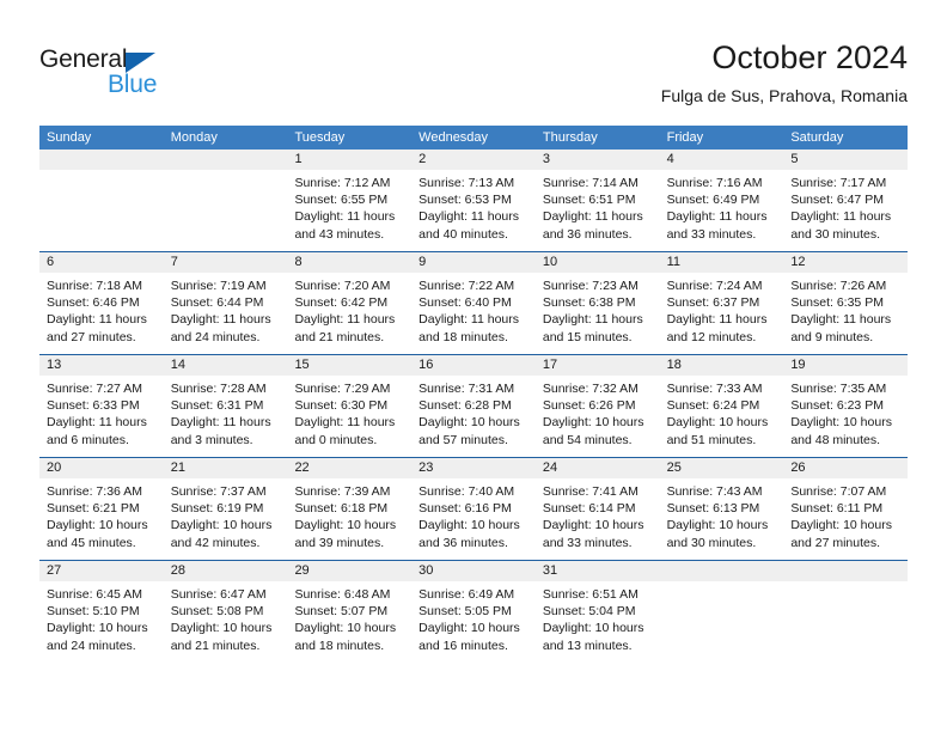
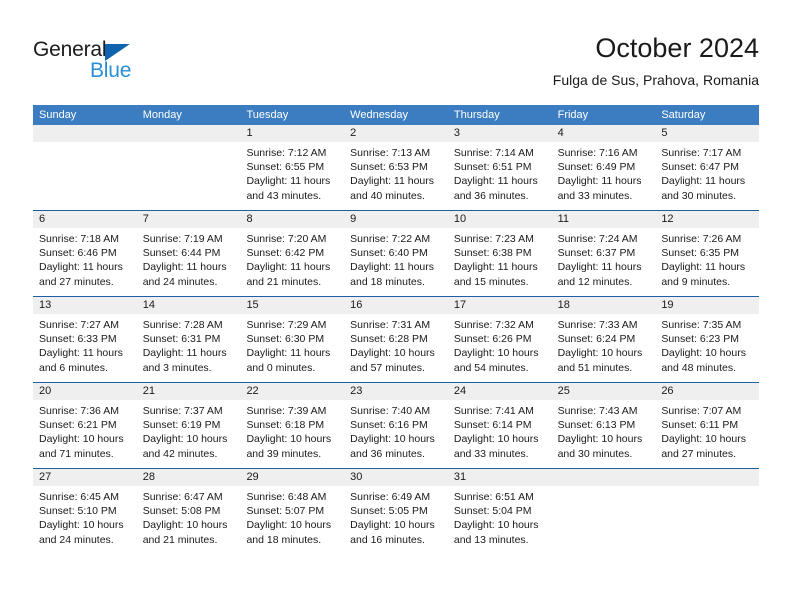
  General
  Blue
  October 2024
  Fulga de Sus, Prahova, Romania
  Sunday
  Monday
  Tuesday
  Wednesday
  Thursday
  Friday
  Saturday
  1
  Sunrise: 7:12 AM
  Sunset: 6:55 PM
  Daylight: 11 hours
  and 43 minutes.
  2
  Sunrise: 7:13 AM
  Sunset: 6:53 PM
  Daylight: 11 hours
  and 40 minutes.
  3
  Sunrise: 7:14 AM
  Sunset: 6:51 PM
  Daylight: 11 hours
  and 36 minutes.
  4
  Sunrise: 7:16 AM
  Sunset: 6:49 PM
  Daylight: 11 hours
  and 33 minutes.
  5
  Sunrise: 7:17 AM
  Sunset: 6:47 PM
  Daylight: 11 hours
  and 30 minutes.
  6
  Sunrise: 7:18 AM
  Sunset: 6:46 PM
  Daylight: 11 hours
  and 27 minutes.
  7
  Sunrise: 7:19 AM
  Sunset: 6:44 PM
  Daylight: 11 hours
  and 24 minutes.
  8
  Sunrise: 7:20 AM
  Sunset: 6:42 PM
  Daylight: 11 hours
  and 21 minutes.
  9
  Sunrise: 7:22 AM
  Sunset: 6:40 PM
  Daylight: 11 hours
  and 18 minutes.
  10
  Sunrise: 7:23 AM
  Sunset: 6:38 PM
  Daylight: 11 hours
  and 15 minutes.
  11
  Sunrise: 7:24 AM
  Sunset: 6:37 PM
  Daylight: 11 hours
  and 12 minutes.
  12
  Sunrise: 7:26 AM
  Sunset: 6:35 PM
  Daylight: 11 hours
  and 9 minutes.
  13
  Sunrise: 7:27 AM
  Sunset: 6:33 PM
  Daylight: 11 hours
  and 6 minutes.
  14
  Sunrise: 7:28 AM
  Sunset: 6:31 PM
  Daylight: 11 hours
  and 3 minutes.
  15
  Sunrise: 7:29 AM
  Sunset: 6:30 PM
  Daylight: 11 hours
  and 0 minutes.
  16
  Sunrise: 7:31 AM
  Sunset: 6:28 PM
  Daylight: 10 hours
  and 57 minutes.
  17
  Sunrise: 7:32 AM
  Sunset: 6:26 PM
  Daylight: 10 hours
  and 54 minutes.
  18
  Sunrise: 7:33 AM
  Sunset: 6:24 PM
  Daylight: 10 hours
  and 51 minutes.
  19
  Sunrise: 7:35 AM
  Sunset: 6:23 PM
  Daylight: 10 hours
  and 48 minutes.
  20
  Sunrise: 7:36 AM
  Sunset: 6:21 PM
  Daylight: 10 hours
- and 45 minutes.
+ and 71 minutes.
  21
  Sunrise: 7:37 AM
  Sunset: 6:19 PM
  Daylight: 10 hours
  and 42 minutes.
  22
  Sunrise: 7:39 AM
  Sunset: 6:18 PM
  Daylight: 10 hours
  and 39 minutes.
  23
  Sunrise: 7:40 AM
  Sunset: 6:16 PM
  Daylight: 10 hours
  and 36 minutes.
  24
  Sunrise: 7:41 AM
  Sunset: 6:14 PM
  Daylight: 10 hours
  and 33 minutes.
  25
  Sunrise: 7:43 AM
  Sunset: 6:13 PM
  Daylight: 10 hours
  and 30 minutes.
  26
  Sunrise: 7:07 AM
  Sunset: 6:11 PM
  Daylight: 10 hours
  and 27 minutes.
  27
  Sunrise: 6:45 AM
  Sunset: 5:10 PM
  Daylight: 10 hours
  and 24 minutes.
  28
  Sunrise: 6:47 AM
  Sunset: 5:08 PM
  Daylight: 10 hours
  and 21 minutes.
  29
  Sunrise: 6:48 AM
  Sunset: 5:07 PM
  Daylight: 10 hours
  and 18 minutes.
  30
  Sunrise: 6:49 AM
  Sunset: 5:05 PM
  Daylight: 10 hours
  and 16 minutes.
  31
  Sunrise: 6:51 AM
  Sunset: 5:04 PM
  Daylight: 10 hours
  and 13 minutes.
